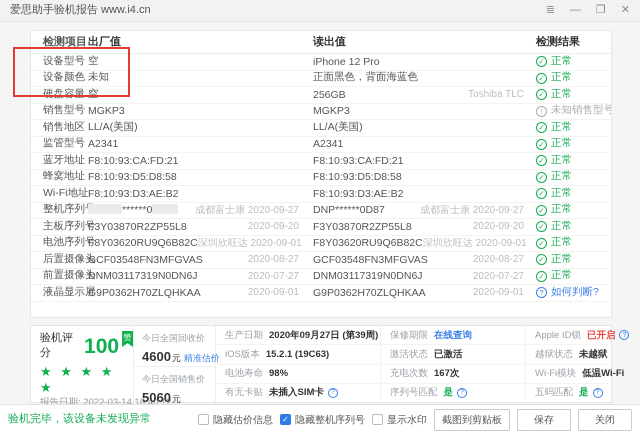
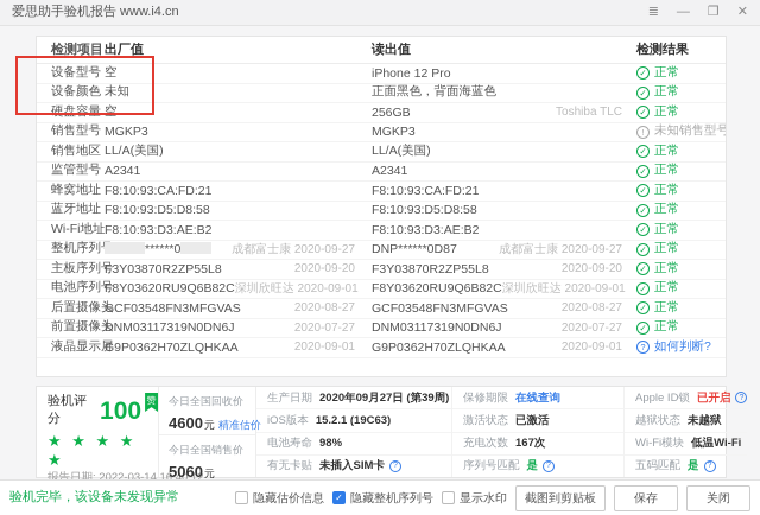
  爱思助手验机报告 www.i4.cn
  ≣
  —
  ❐
  ✕
  检测项目
  出厂值
  读出值
  检测结果
  设备型号
  空
  iPhone 12 Pro
  ✓
  正常
  设备颜色
  未知
  正面黑色，背面海蓝色
  ✓
  正常
  硬盘容量
  空
  256GB
  Toshiba TLC
  ✓
  正常
  销售型号
  MGKP3
  MGKP3
  !
  未知销售型号
  销售地区
  LL/A(美国)
  LL/A(美国)
  ✓
  正常
  监管型号
  A2341
  A2341
  ✓
  正常
- 蓝牙地址
+ 蜂窝地址
  F8:10:93:CA:FD:21
  F8:10:93:CA:FD:21
  ✓
  正常
- 蜂窝地址
+ 蓝牙地址
  F8:10:93:D5:D8:58
  F8:10:93:D5:D8:58
  ✓
  正常
  Wi-Fi地址
  F8:10:93:D3:AE:B2
  F8:10:93:D3:AE:B2
  ✓
  正常
  整机序列
  ******0
  成都富士康 2020-09-27
  DNP******0D87
  成都富士康 2020-09-27
  ✓
  正常
  主板序列号
  F3Y03870R2ZP55L8
  2020-09-20
  F3Y03870R2ZP55L8
  2020-09-20
  ✓
  正常
  电池序列号
  F8Y03620RU9Q6B82C
  深圳欣旺达 2020-09-01
  F8Y03620RU9Q6B82C
  深圳欣旺达 2020-09-01
  ✓
  正常
  后置摄像头
  GCF03548FN3MFGVAS
  2020-08-27
  GCF03548FN3MFGVAS
  2020-08-27
  ✓
  正常
  前置摄像头
  DNM03117319N0DN6J
  2020-07-27
  DNM03117319N0DN6J
  2020-07-27
  ✓
  正常
  液晶显示屏
  G9P0362H70ZLQHKAA
  2020-09-01
  G9P0362H70ZLQHKAA
  2020-09-01
  ?
  如何判断?
  验机评分
  100
  赞
  ★ ★ ★ ★ ★
  报告日期: 2022-03-14 16:40:12
  今日全国回收价
  4600元 精准估价
  今日全国销售价
  5060元
  生产日期
  2020年09月27日 (第39周)
  iOS版本
  15.2.1 (19C63)
  电池寿命
  98%
  有无卡贴
  未插入SIM卡
  保修期限
  在线查询
  激活状态
  已激活
  充电次数
  167次
  序列号匹配
  是
  Apple ID锁
  已开启
  越狱状态
  未越狱
  Wi-Fi模块
  低温Wi-Fi
  五码匹配
  是
  验机完毕，该设备未发现异常
  隐藏估价信息
  ✓
  隐藏整机序列号
  显示水印
  截图到剪贴板
  保存
  关闭
